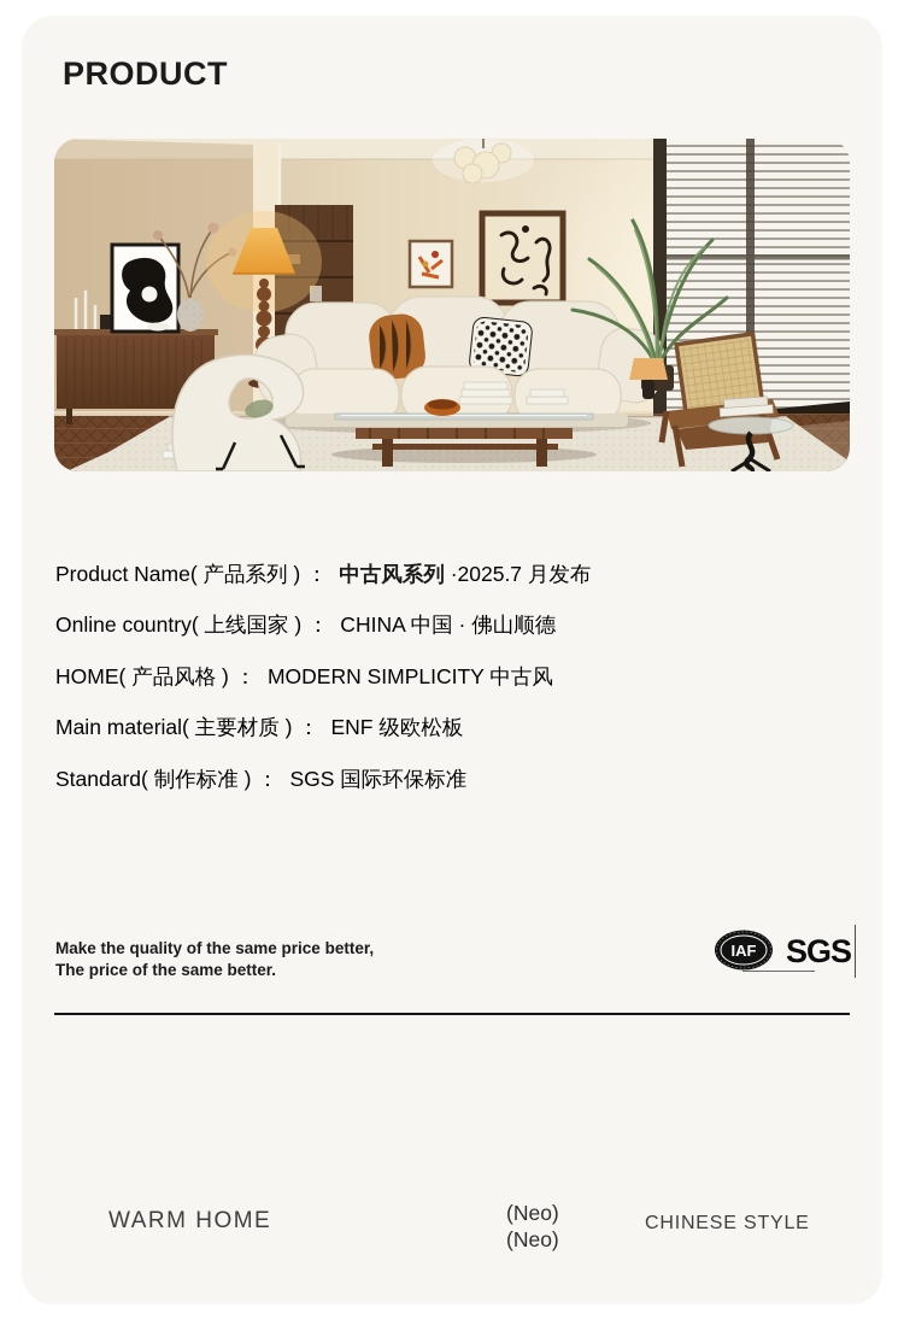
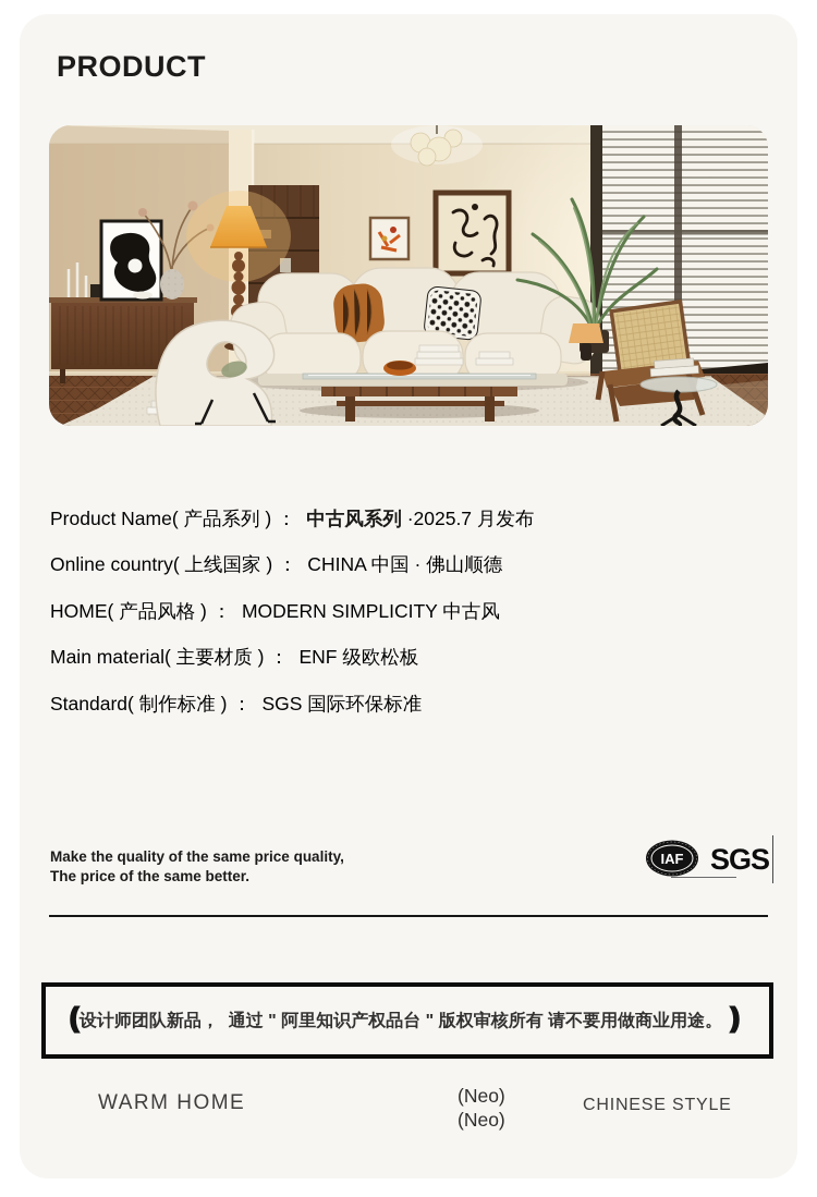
  PRODUCT
  Product Name( 产品系列 ) ： 中古风系列 ·2025.7 月发布
  Online country( 上线国家 ) ： CHINA 中国 · 佛山顺德
  HOME( 产品风格 ) ： MODERN SIMPLICITY 中古风
  Main material( 主要材质 ) ： ENF 级欧松板
  Standard( 制作标准 ) ： SGS 国际环保标准
- Make the quality of the same price better,
+ Make the quality of the same price quality,
  The price of the same better.
  IAF
  SGS
+ ((
+ 设计师团队新品， 通过 " 阿里知识产权品台 " 版权审核所有 请不要用做商业用途。
+ ))
  WARM HOME
  (Neo)
  (Neo)
  CHINESE STYLE
